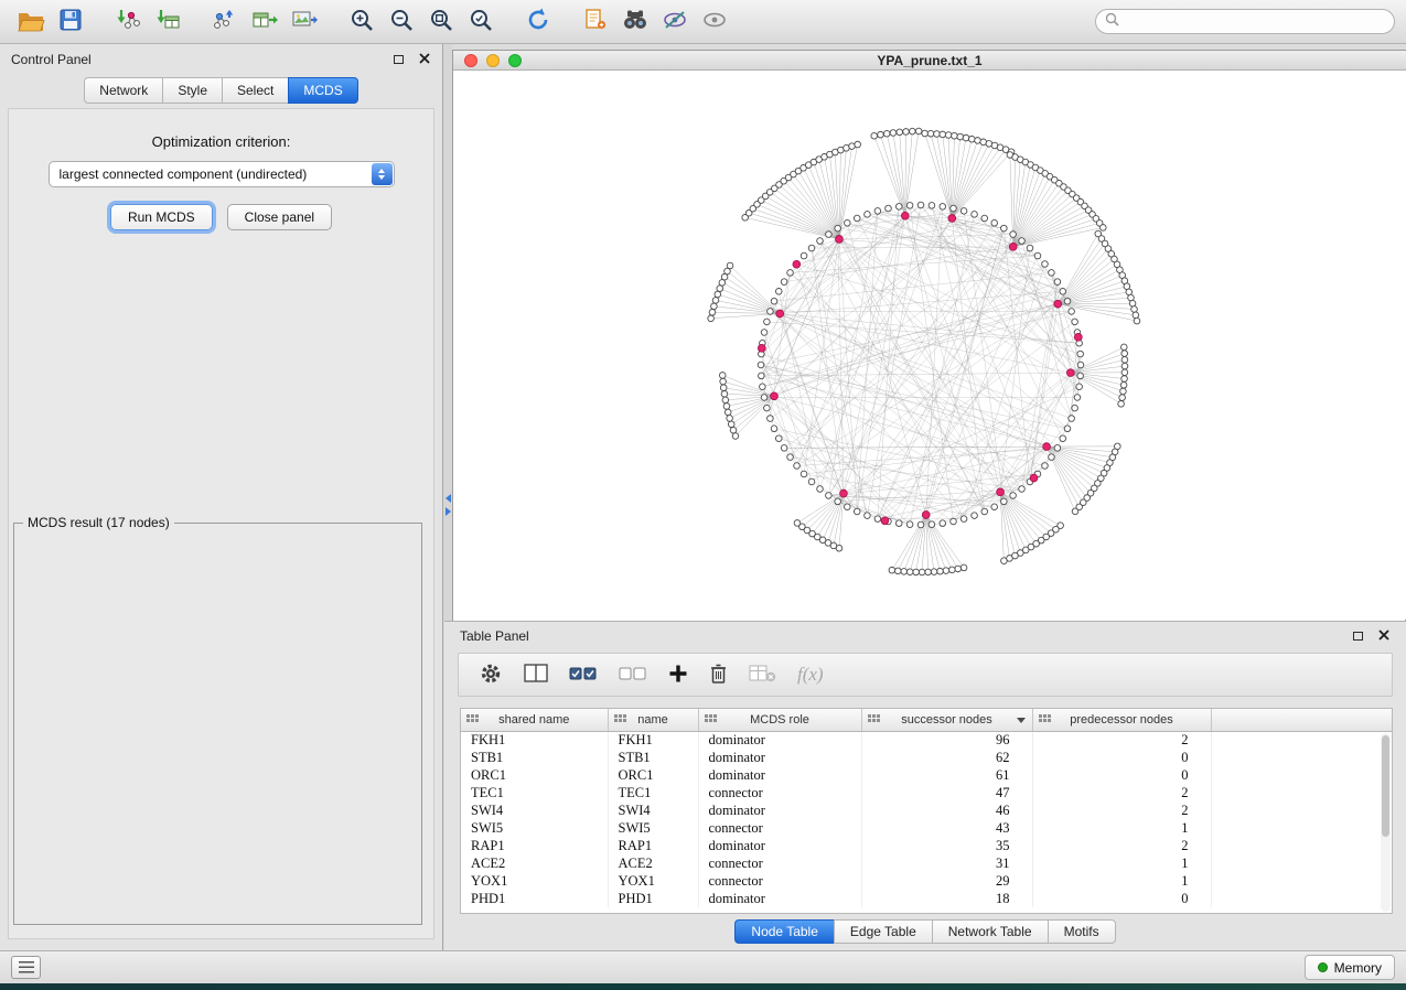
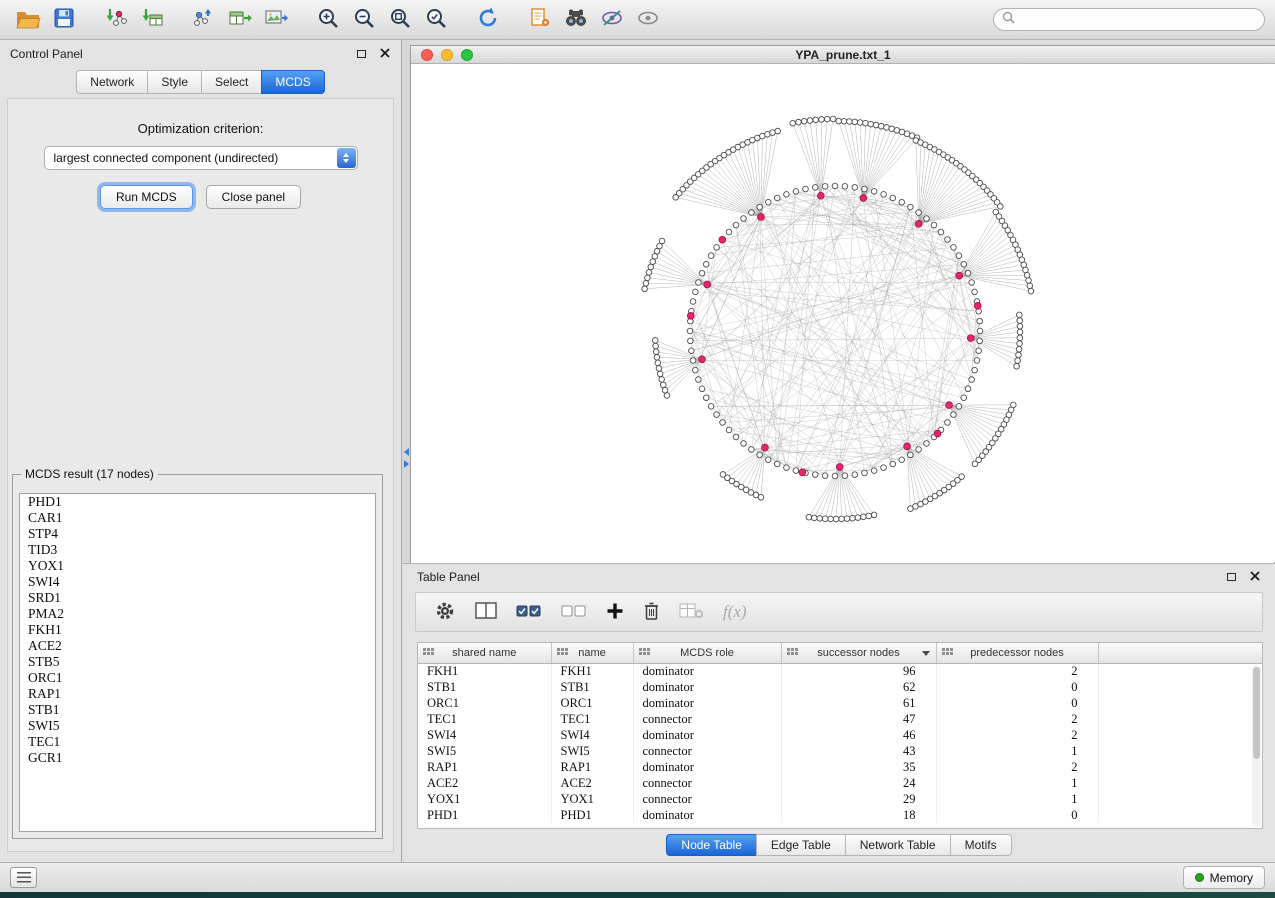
  Control Panel
  Network
  Style
  Select
  MCDS
  Optimization criterion:
  largest connected component (undirected)
  Run MCDS
  Close panel
  MCDS result (17 nodes)
+ PHD1
+ CAR1
+ STP4
+ TID3
+ YOX1
+ SWI4
+ SRD1
+ PMA2
+ FKH1
+ ACE2
+ STB5
+ ORC1
+ RAP1
+ STB1
+ SWI5
+ TEC1
+ GCR1
  YPA_prune.txt_1
  Table Panel
  f(x)
  shared name	name	MCDS role	successor nodes	predecessor nodes
  FKH1	FKH1	dominator	96	2
  STB1	STB1	dominator	62	0
  ORC1	ORC1	dominator	61	0
  TEC1	TEC1	connector	47	2
  SWI4	SWI4	dominator	46	2
  SWI5	SWI5	connector	43	1
  RAP1	RAP1	dominator	35	2
- ACE2	ACE2	connector	31	1
+ ACE2	ACE2	connector	24	1
  YOX1	YOX1	connector	29	1
  PHD1	PHD1	dominator	18	0
  Node Table
  Edge Table
  Network Table
  Motifs
  Memory
